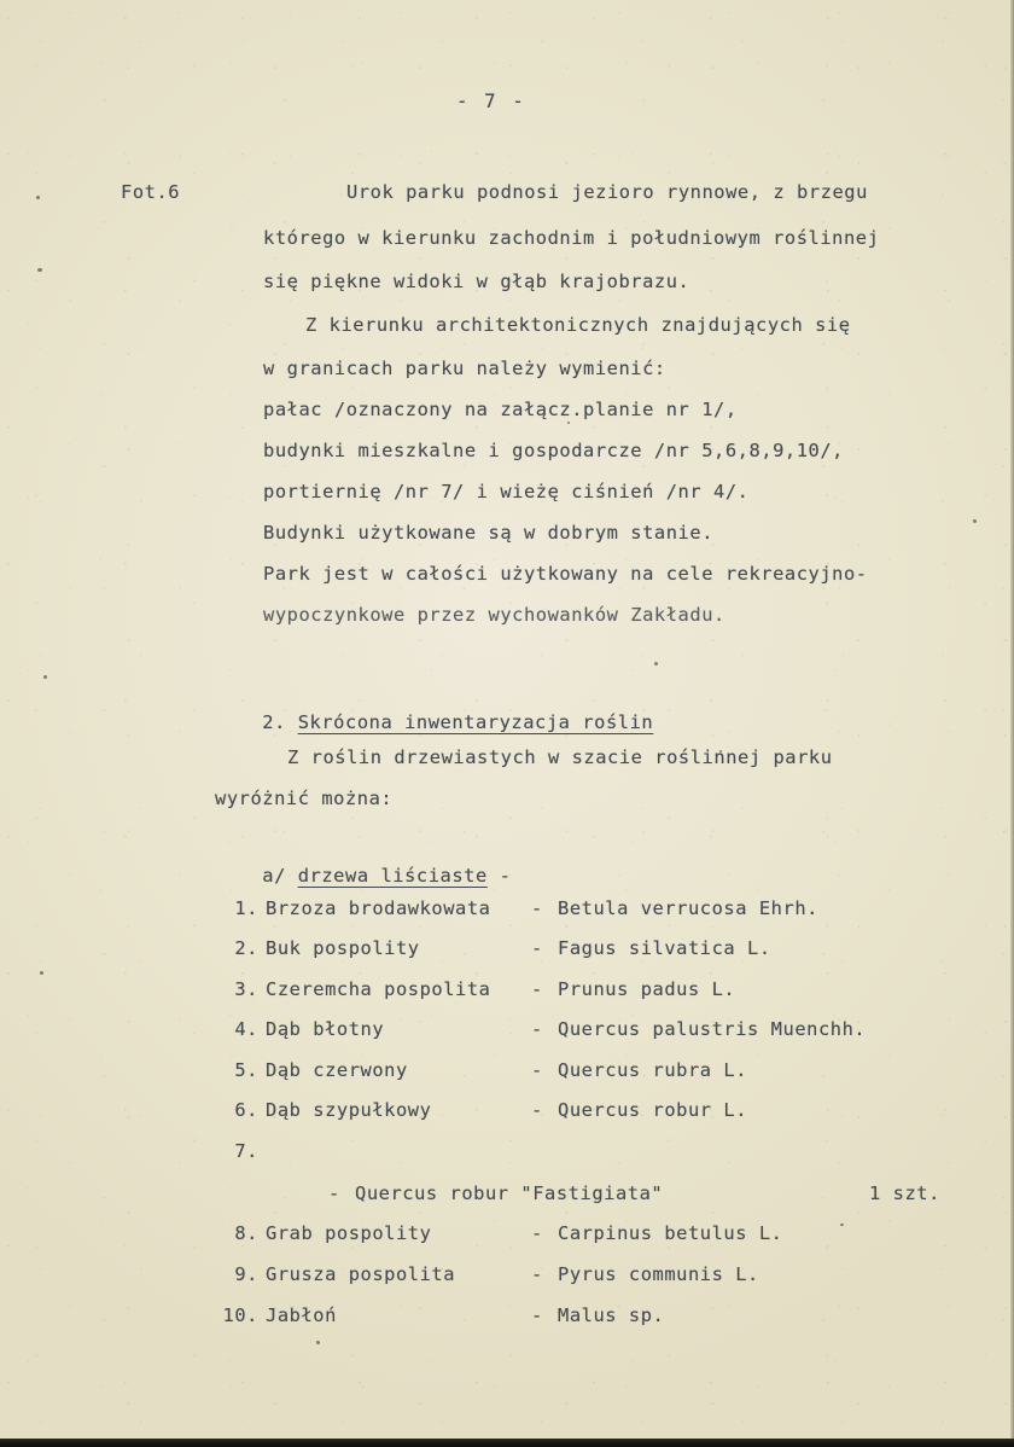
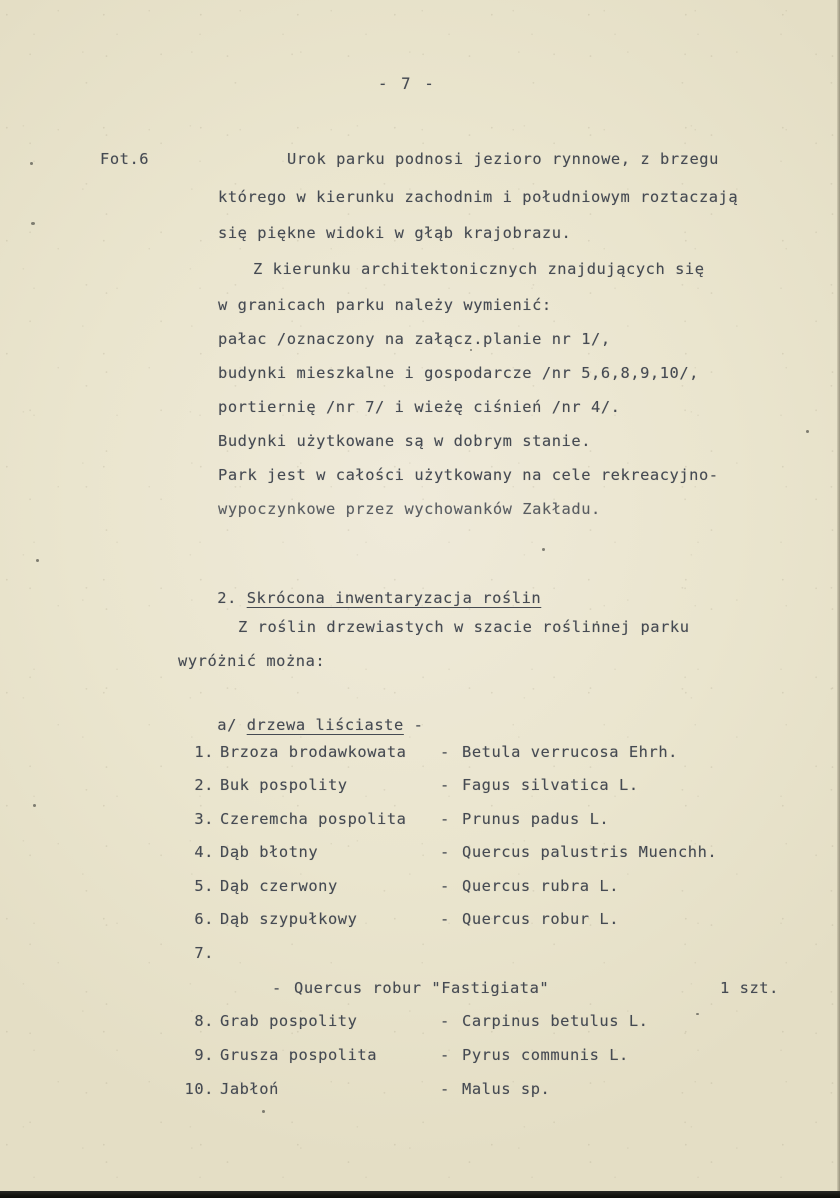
  - 7 -
  Fot.6
  Urok parku podnosi jezioro rynnowe, z brzegu
- którego w kierunku zachodnim i południowym roślinnej
+ którego w kierunku zachodnim i południowym roztaczają
  się piękne widoki w głąb krajobrazu.
  Z kierunku architektonicznych znajdujących się
  w granicach parku należy wymienić:
  pałac /oznaczony na załącz.planie nr 1/,
  budynki mieszkalne i gospodarcze /nr 5,6,8,9,10/,
  portiernię /nr 7/ i wieżę ciśnień /nr 4/.
  Budynki użytkowane są w dobrym stanie.
  Park jest w całości użytkowany na cele rekreacyjno-
  wypoczynkowe przez wychowanków Zakładu.
  2. Skrócona inwentaryzacja roślin
  Z roślin drzewiastych w szacie roślinnej parku
  wyróżnić można:
  a/ drzewa liściaste -
  1.
  Brzoza brodawkowata
  -
  Betula verrucosa Ehrh.
  2.
  Buk pospolity
  -
  Fagus silvatica L.
  3.
  Czeremcha pospolita
  -
  Prunus padus L.
  4.
  Dąb błotny
  -
  Quercus palustris Muenchh.
  5.
  Dąb czerwony
  -
  Quercus rubra L.
  6.
  Dąb szypułkowy
  -
  Quercus robur L.
  7.
  -
  Quercus robur "Fastigiata"
  1 szt.
  8.
  Grab pospolity
  -
  Carpinus betulus L.
  9.
  Grusza pospolita
  -
  Pyrus communis L.
  10.
  Jabłoń
  -
  Malus sp.
